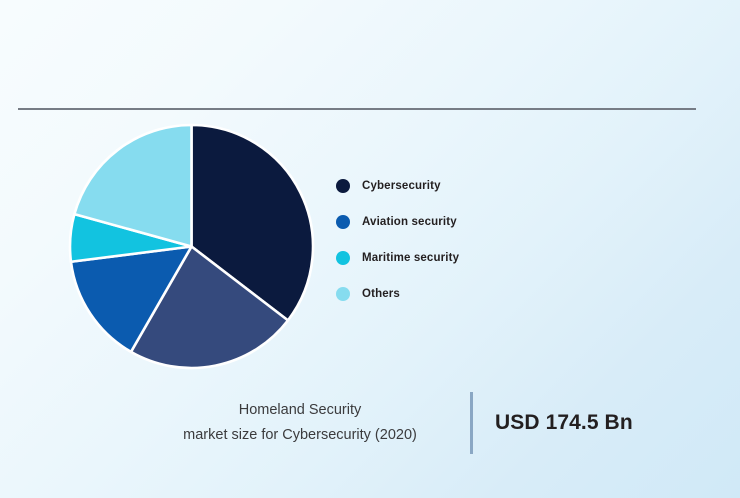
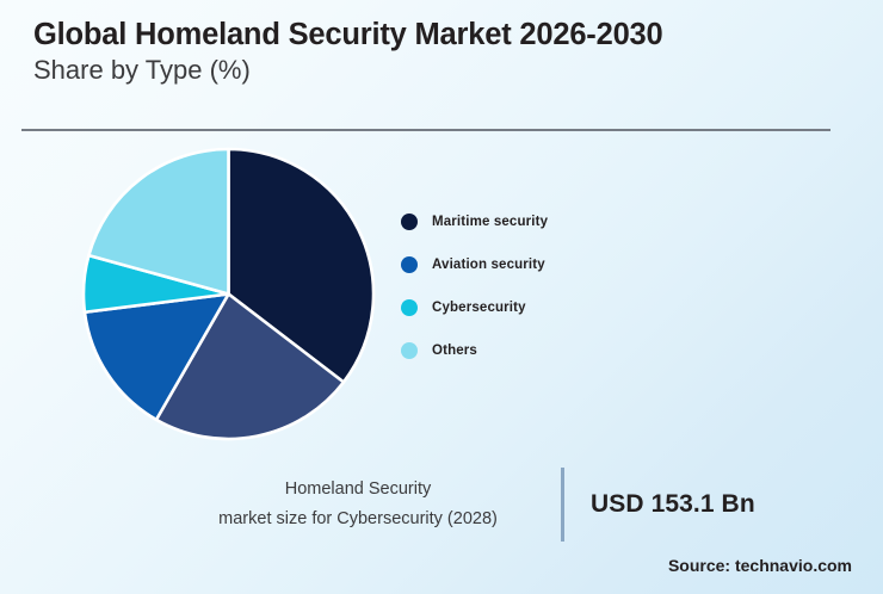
+ Global Homeland Security Market 2026-2030
+ Share by Type (%)
- Cybersecurity
+ Maritime security
  Aviation security
- Maritime security
+ Cybersecurity
  Others
  Homeland Security
- market size for Cybersecurity (2020)
+ market size for Cybersecurity (2028)
- USD 174.5 Bn
+ USD 153.1 Bn
+ Source: technavio.com
